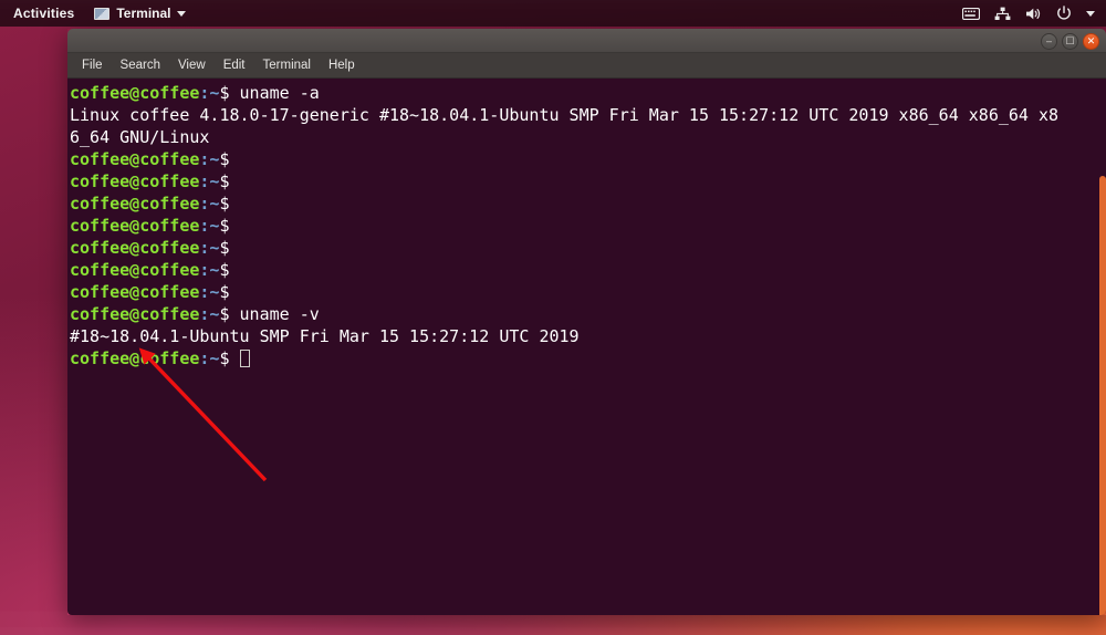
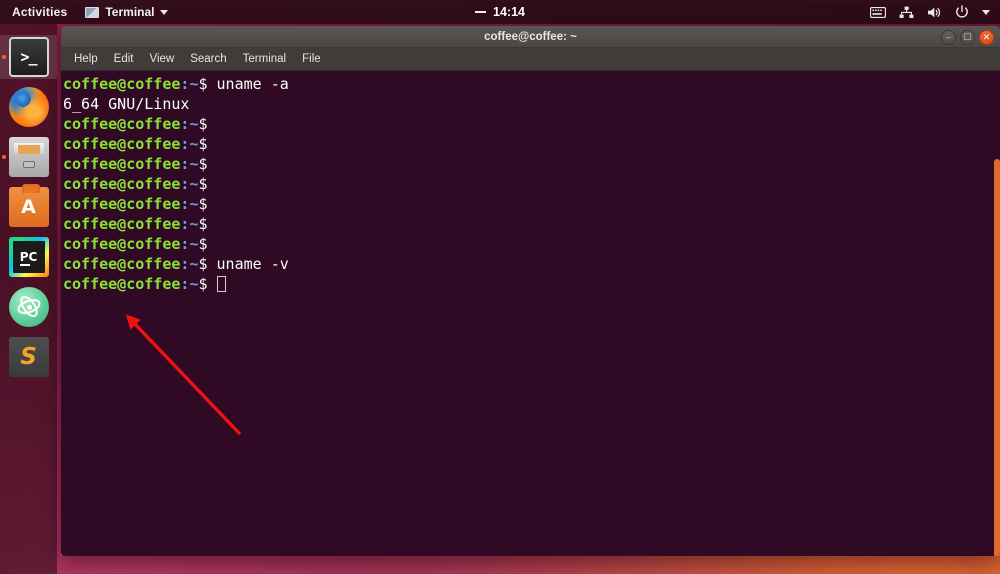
  Activities
  Terminal
+ 14:14
+ >_
+ PC
+ coffee@coffee: ~
  –
  ☐
  ✕
- File
+ Help
- Search
+ Edit
  View
- Edit
+ Search
  Terminal
- Help
+ File
  coffee@coffee:~$ uname -a
- Linux coffee 4.18.0-17-generic #18~18.04.1-Ubuntu SMP Fri Mar 15 15:27:12 UTC 2019 x86_64 x86_64 x8
  6_64 GNU/Linux
  coffee@coffee:~$
  coffee@coffee:~$
  coffee@coffee:~$
  coffee@coffee:~$
  coffee@coffee:~$
  coffee@coffee:~$
  coffee@coffee:~$
  coffee@coffee:~$ uname -v
- #18~18.04.1-Ubuntu SMP Fri Mar 15 15:27:12 UTC 2019
  coffee@coffee:~$
